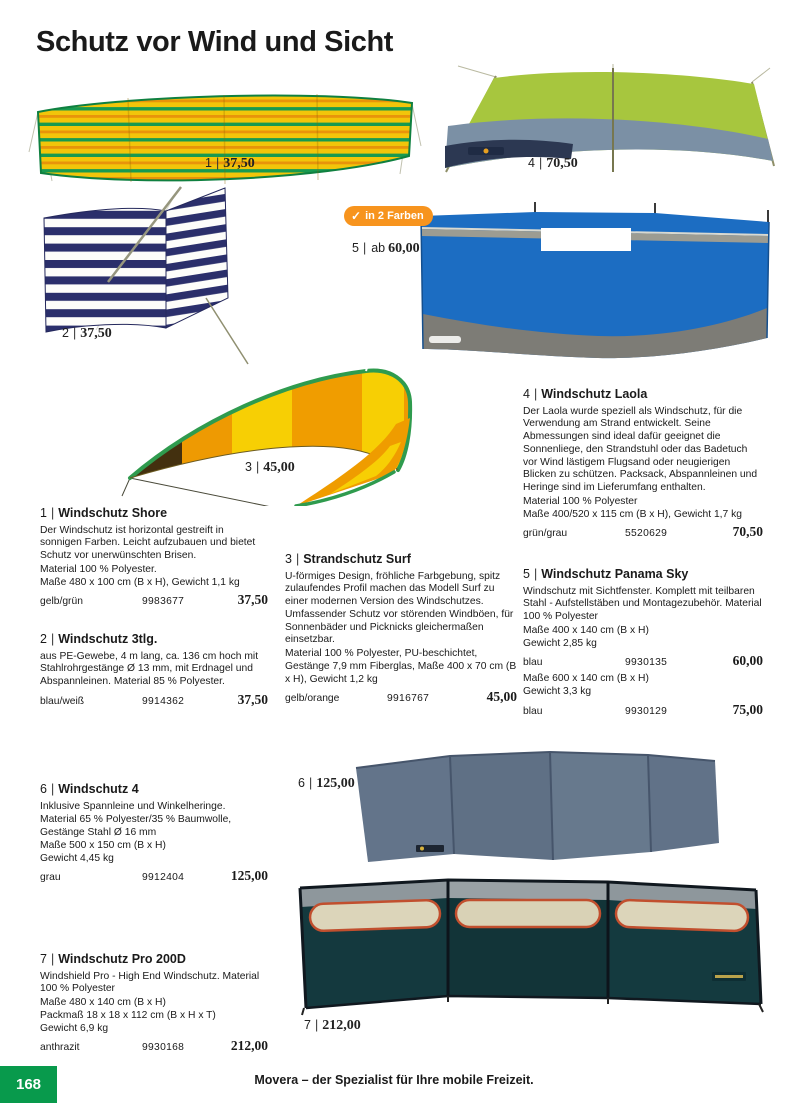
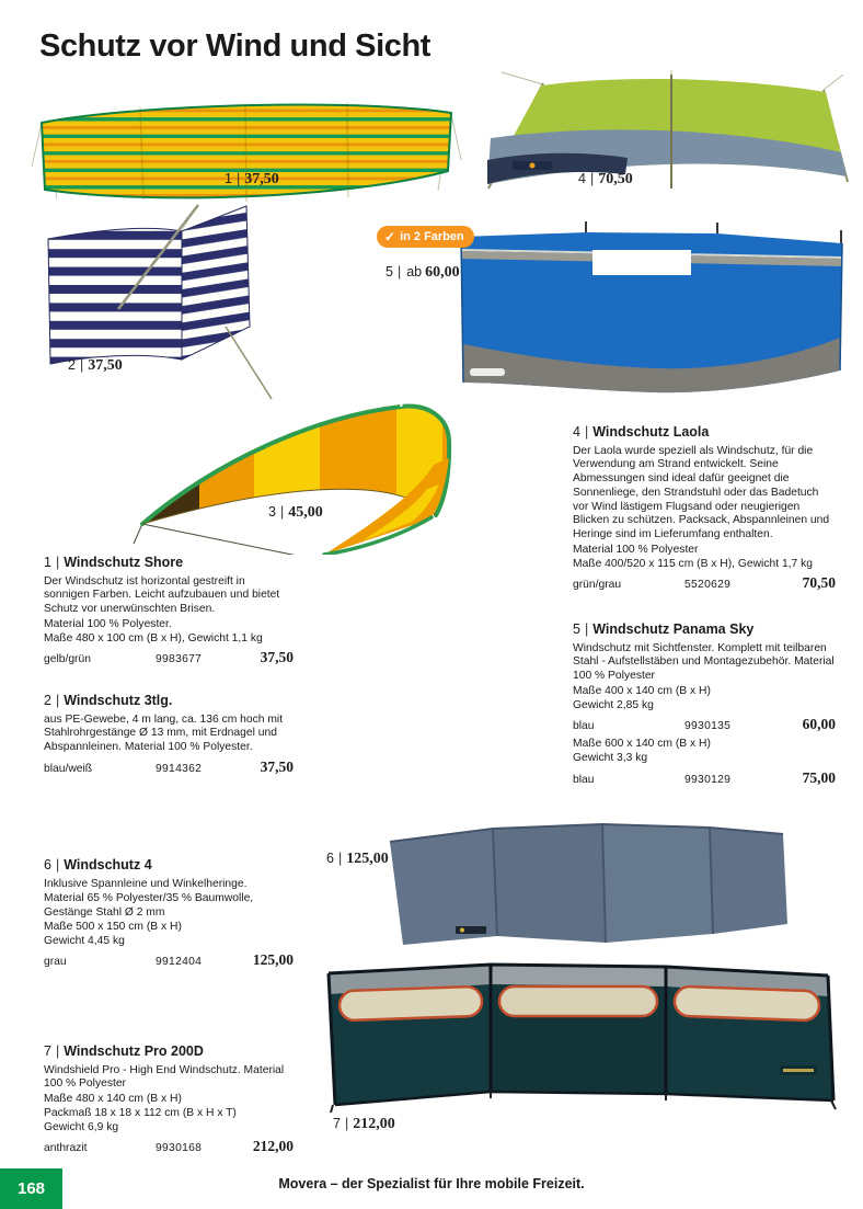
  Schutz vor Wind und Sicht
  1 | 37,50
  4 | 70,50
  2 | 37,50
  ✓
  in 2 Farben
  5 | ab 60,00
  3 | 45,00
  6 | 125,00
  7 | 212,00
  1 | Windschutz Shore
  Der Windschutz ist horizontal gestreift in sonnigen Farben. Leicht aufzubauen und bietet Schutz vor unerwünschten Brisen.
  Material 100 % Polyester.
  Maße 480 x 100 cm (B x H), Gewicht 1,1 kg
  gelb/grün
  9983677
  37,50
  2 | Windschutz 3tlg.
- aus PE-Gewebe, 4 m lang, ca. 136 cm hoch mit Stahlrohrgestänge Ø 13 mm, mit Erdnagel und Abspannleinen. Material 85 % Polyester.
+ aus PE-Gewebe, 4 m lang, ca. 136 cm hoch mit Stahlrohrgestänge Ø 13 mm, mit Erdnagel und Abspannleinen. Material 100 % Polyester.
  blau/weiß
  9914362
  37,50
- 3 | Strandschutz Surf
- U-förmiges Design, fröhliche Farbgebung, spitz zulaufendes Profil machen das Modell Surf zu einer modernen Version des Windschutzes. Umfassender Schutz vor störenden Windböen, für Sonnenbäder und Picknicks gleichermaßen einsetzbar.
- Material 100 % Polyester, PU-beschichtet, Gestänge 7,9 mm Fiberglas, Maße 400 x 70 cm (B x H), Gewicht 1,2 kg
- gelb/orange
- 9916767
- 45,00
  4 | Windschutz Laola
  Der Laola wurde speziell als Windschutz, für die Verwendung am Strand entwickelt. Seine Abmessungen sind ideal dafür geeignet die Sonnenliege, den Strandstuhl oder das Badetuch vor Wind lästigem Flugsand oder neugierigen Blicken zu schützen. Packsack, Abspannleinen und Heringe sind im Lieferumfang enthalten.
  Material 100 % Polyester
  Maße 400/520 x 115 cm (B x H), Gewicht 1,7 kg
  grün/grau
  5520629
  70,50
  5 | Windschutz Panama Sky
  Windschutz mit Sichtfenster. Komplett mit teilbaren Stahl - Aufstellstäben und Montagezubehör. Material 100 % Polyester
  Maße 400 x 140 cm (B x H)
  Gewicht 2,85 kg
  blau
  9930135
  60,00
  Maße 600 x 140 cm (B x H)
  Gewicht 3,3 kg
  blau
  9930129
  75,00
  6 | Windschutz 4
  Inklusive Spannleine und Winkelheringe.
  Material 65 % Polyester/35 % Baumwolle,
- Gestänge Stahl Ø 16 mm
+ Gestänge Stahl Ø 2 mm
  Maße 500 x 150 cm (B x H)
  Gewicht 4,45 kg
  grau
  9912404
  125,00
  7 | Windschutz Pro 200D
  Windshield Pro - High End Windschutz. Material 100 % Polyester
  Maße 480 x 140 cm (B x H)
  Packmaß 18 x 18 x 112 cm (B x H x T)
  Gewicht 6,9 kg
  anthrazit
  9930168
  212,00
  168
  Movera – der Spezialist für Ihre mobile Freizeit.
